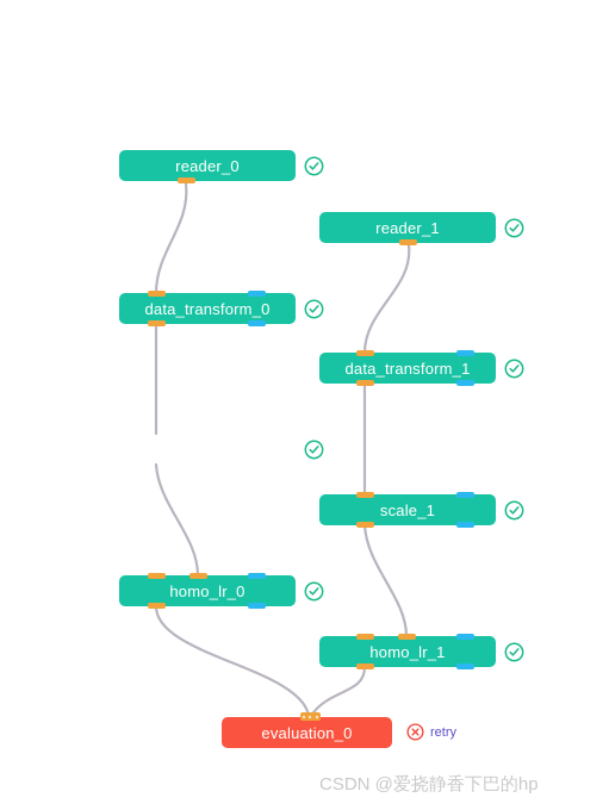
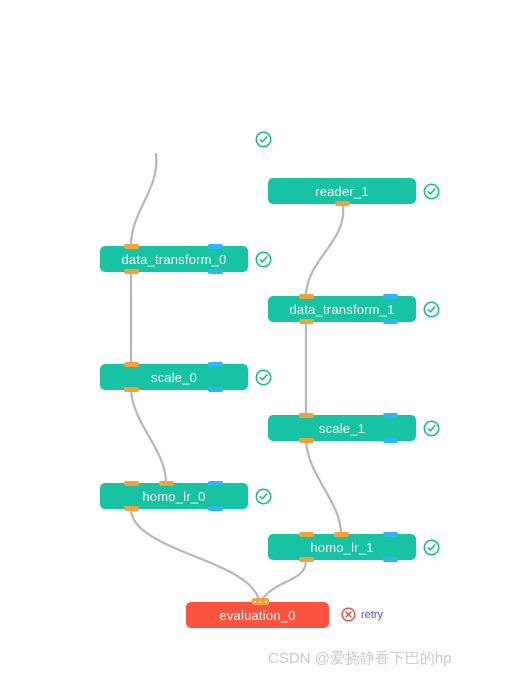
- reader_0
  reader_1
  data_transform_0
  data_transform_1
+ scale_0
  scale_1
  homo_lr_0
  homo_lr_1
  evaluation_0
  retry
  CSDN @爱挠静香下巴的hp
